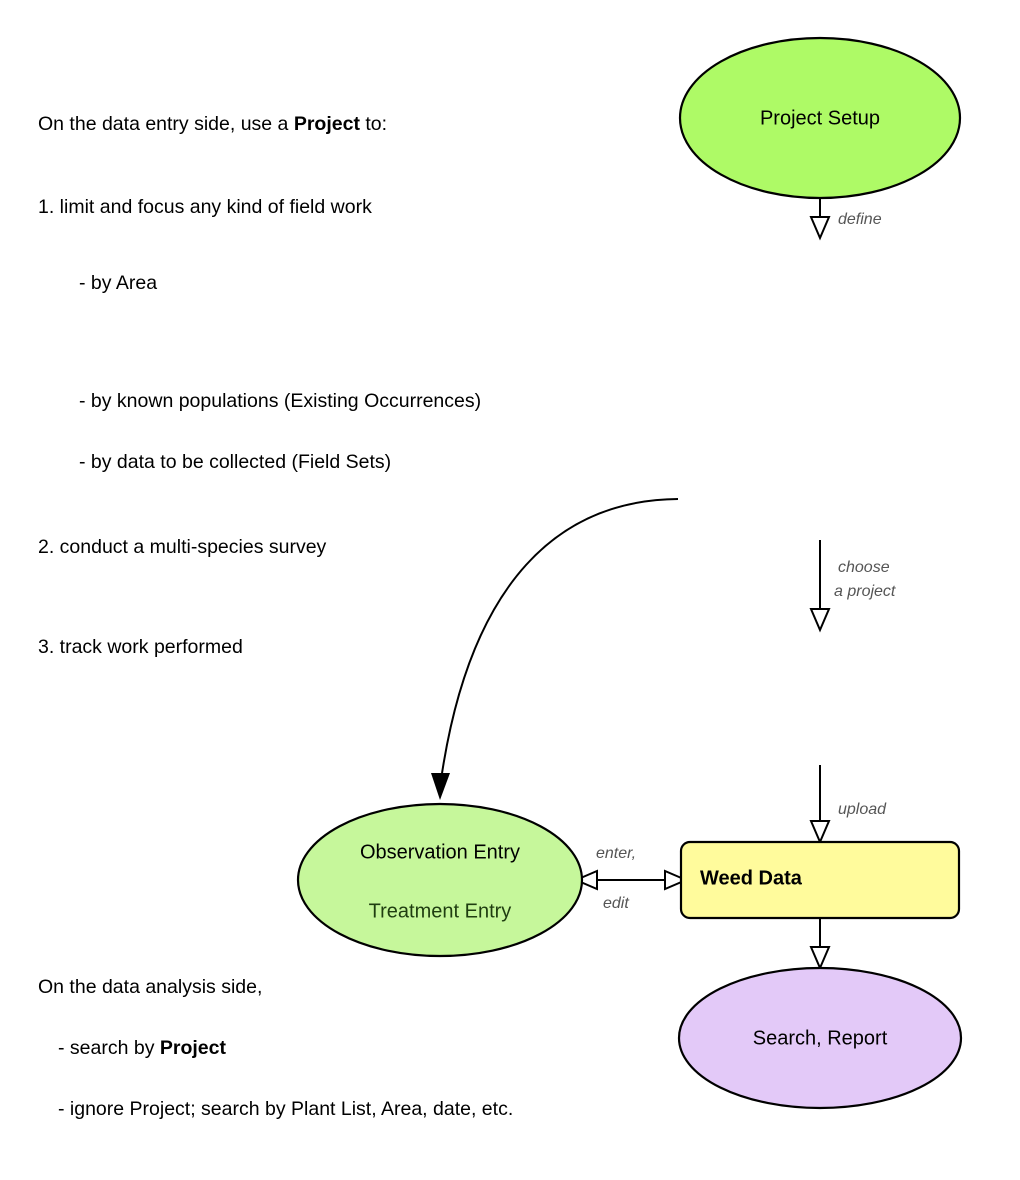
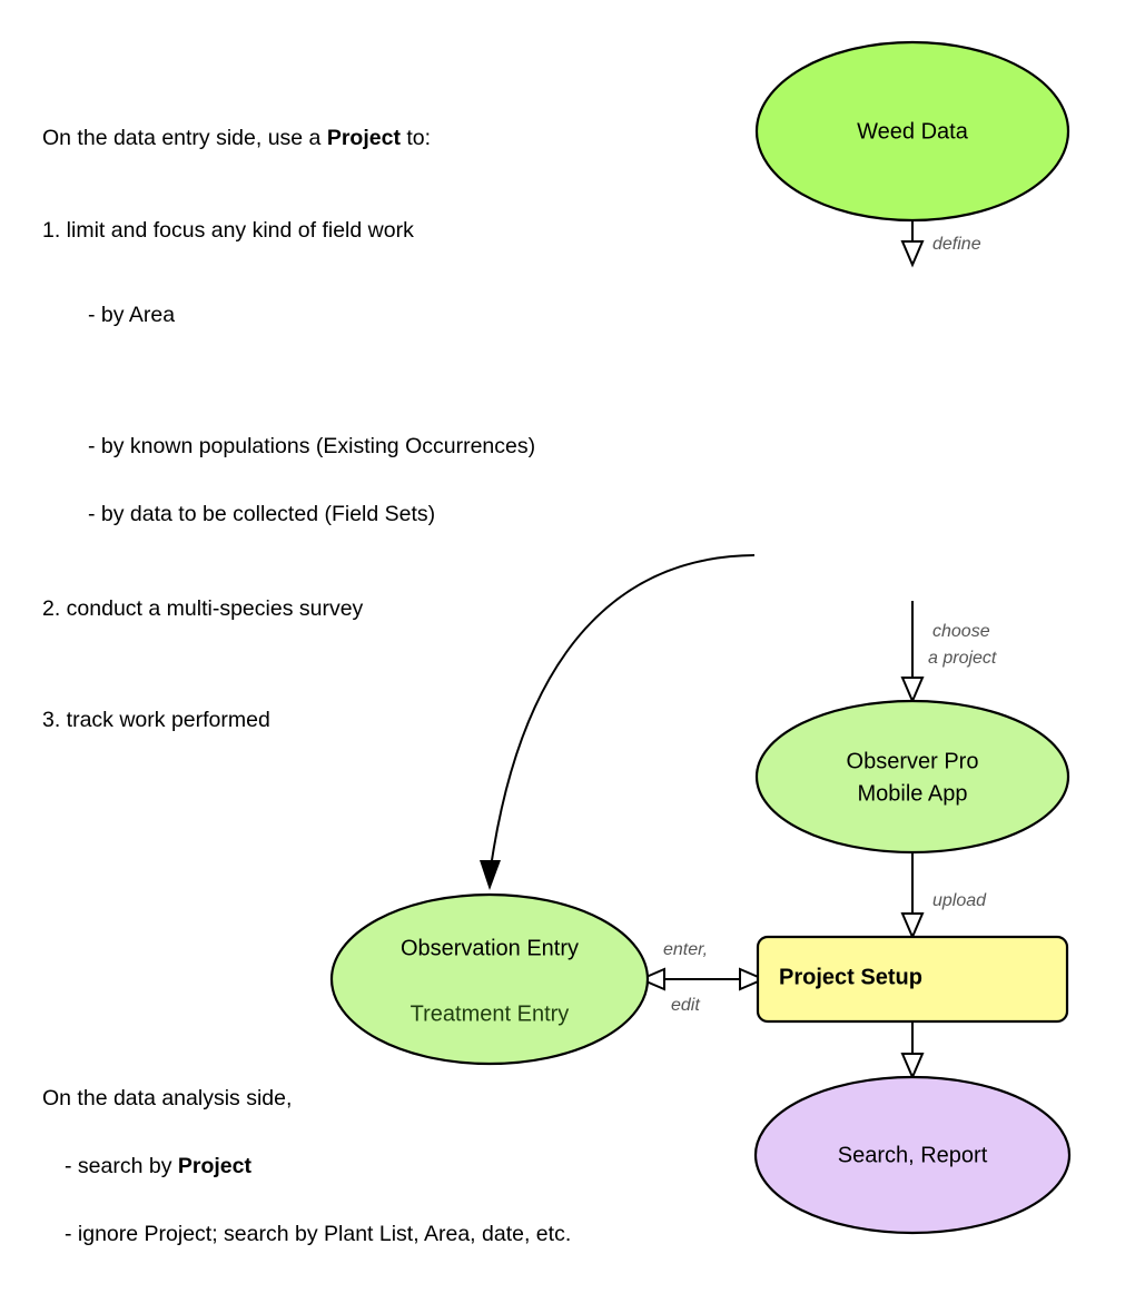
  On the data entry side, use a Project to:
  1. limit and focus any kind of field work
  - by Area
  - by known populations (Existing Occurrences)
  - by data to be collected (Field Sets)
  2. conduct a multi-species survey
  3. track work performed
  On the data analysis side,
  - search by Project
  - ignore Project; search by Plant List, Area, date, etc.
  define
  choose
  a project
  upload
  enter,
  edit
- Project Setup
+ Weed Data
+ Observer Pro
+ Mobile App
  Observation Entry
  Treatment Entry
- Weed Data
+ Project Setup
  Search, Report
